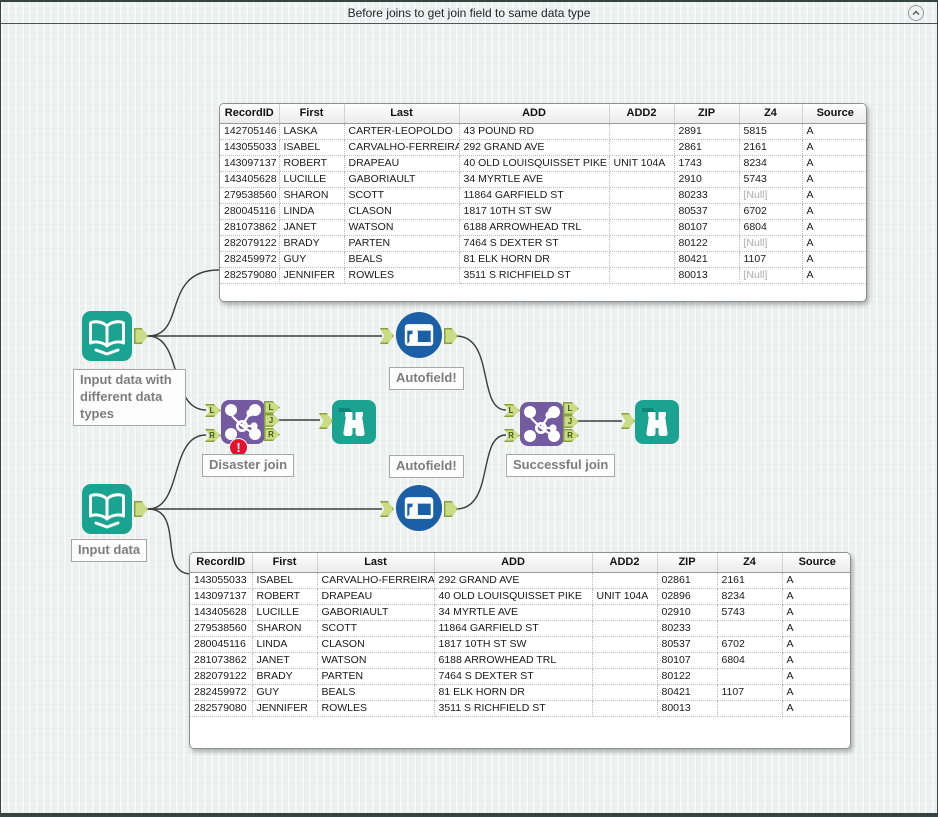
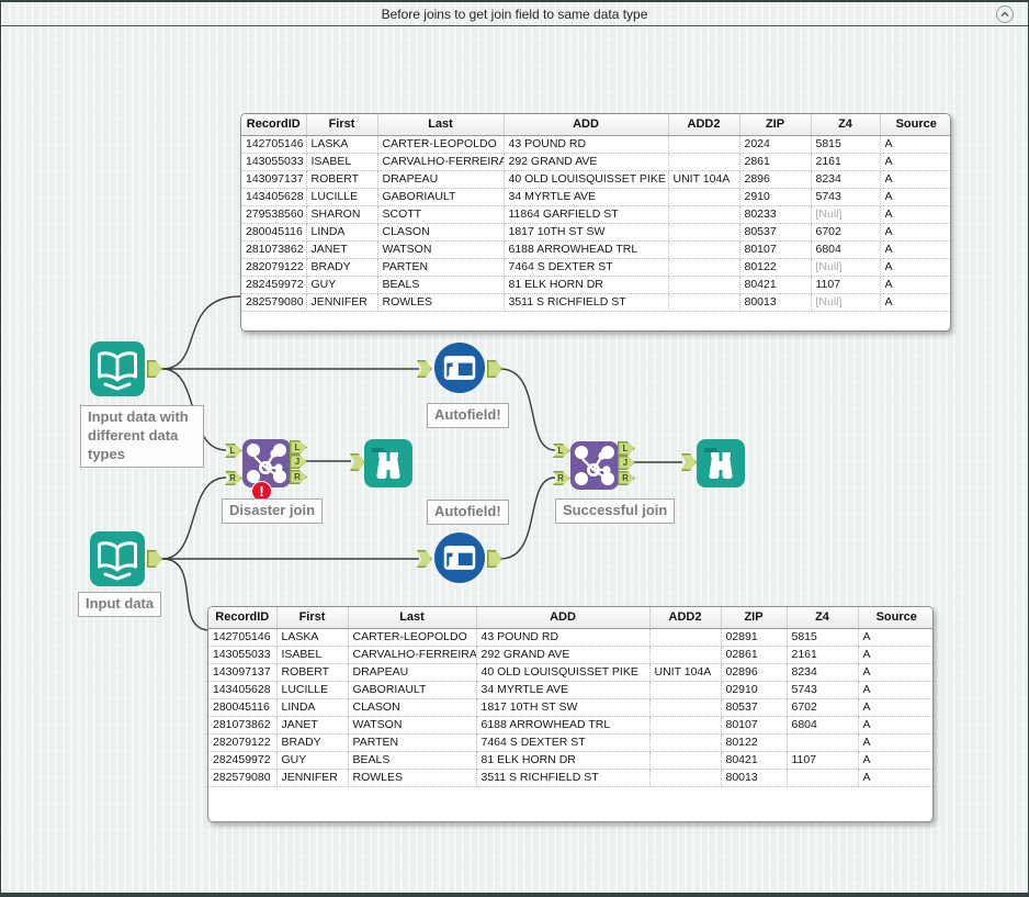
  Before joins to get join field to same data type
  Input data with different data types
  Autofield!
  L
  R
  L
  J
  R
  !
  Disaster join
  L
  R
  L
  J
  R
  Successful join
  Autofield!
  Input data
  RecordID	First	Last	ADD	ADD2	ZIP	Z4	Source
- 142705146	LASKA	CARTER-LEOPOLDO	43 POUND RD		2891	5815	A
+ 142705146	LASKA	CARTER-LEOPOLDO	43 POUND RD		2024	5815	A
  143055033	ISABEL	CARVALHO-FERREIRA	292 GRAND AVE		2861	2161	A
- 143097137	ROBERT	DRAPEAU	40 OLD LOUISQUISSET PIKE	UNIT 104A	1743	8234	A
+ 143097137	ROBERT	DRAPEAU	40 OLD LOUISQUISSET PIKE	UNIT 104A	2896	8234	A
  143405628	LUCILLE	GABORIAULT	34 MYRTLE AVE		2910	5743	A
  279538560	SHARON	SCOTT	11864 GARFIELD ST		80233	[Null]	A
  280045116	LINDA	CLASON	1817 10TH ST SW		80537	6702	A
  281073862	JANET	WATSON	6188 ARROWHEAD TRL		80107	6804	A
  282079122	BRADY	PARTEN	7464 S DEXTER ST		80122	[Null]	A
  282459972	GUY	BEALS	81 ELK HORN DR		80421	1107	A
  282579080	JENNIFER	ROWLES	3511 S RICHFIELD ST		80013	[Null]	A
  RecordID	First	Last	ADD	ADD2	ZIP	Z4	Source
+ 142705146	LASKA	CARTER-LEOPOLDO	43 POUND RD		02891	5815	A
  143055033	ISABEL	CARVALHO-FERREIRA	292 GRAND AVE		02861	2161	A
  143097137	ROBERT	DRAPEAU	40 OLD LOUISQUISSET PIKE	UNIT 104A	02896	8234	A
  143405628	LUCILLE	GABORIAULT	34 MYRTLE AVE		02910	5743	A
- 279538560	SHARON	SCOTT	11864 GARFIELD ST		80233		A
  280045116	LINDA	CLASON	1817 10TH ST SW		80537	6702	A
  281073862	JANET	WATSON	6188 ARROWHEAD TRL		80107	6804	A
  282079122	BRADY	PARTEN	7464 S DEXTER ST		80122		A
  282459972	GUY	BEALS	81 ELK HORN DR		80421	1107	A
  282579080	JENNIFER	ROWLES	3511 S RICHFIELD ST		80013		A
